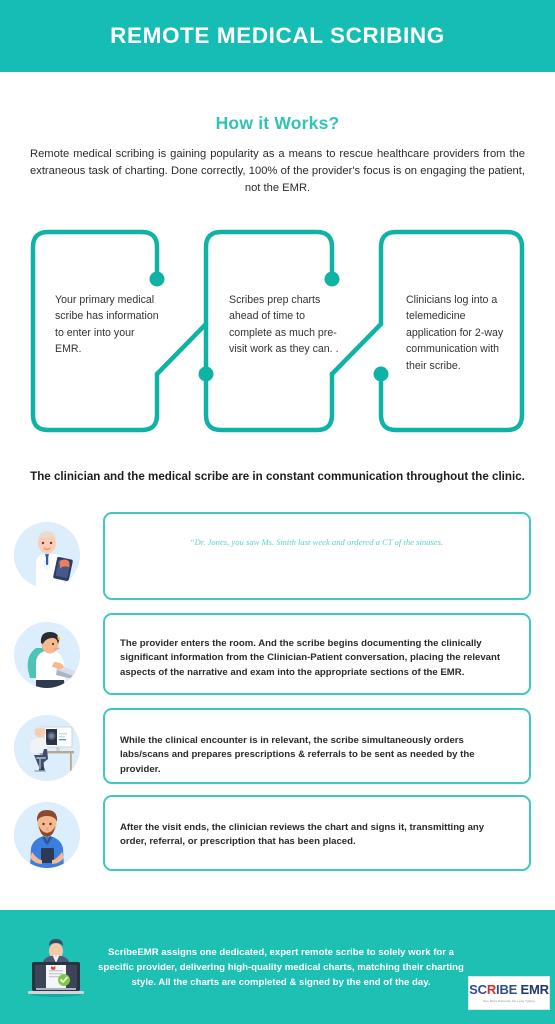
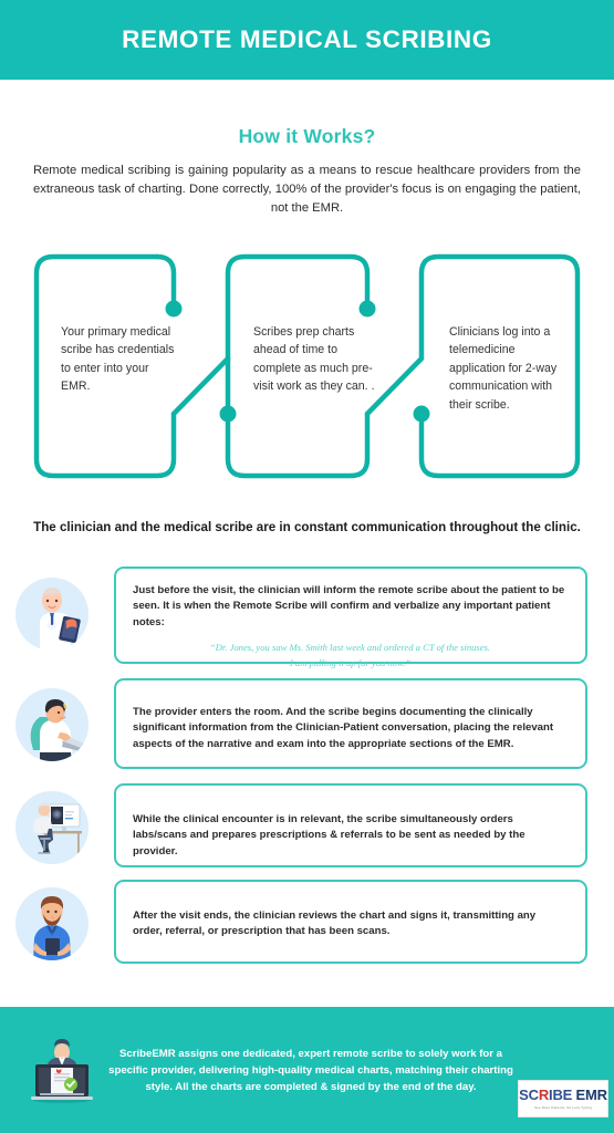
  REMOTE MEDICAL SCRIBING
  How it Works?
  Remote medical scribing is gaining popularity as a means to rescue healthcare providers from the extraneous task of charting. Done correctly, 100% of the provider's focus is on engaging the patient, not the EMR.
- Your primary medical scribe has information to enter into your EMR.
+ Your primary medical scribe has credentials to enter into your EMR.
  Scribes prep charts ahead of time to complete as much pre-visit work as they can. .
  Clinicians log into a telemedicine application for 2-way communication with their scribe.
  The clinician and the medical scribe are in constant communication throughout the clinic.
+ Just before the visit, the clinician will inform the remote scribe about the patient to be seen. It is when the Remote Scribe will confirm and verbalize any important patient notes:
  “Dr. Jones, you saw Ms. Smith last week and ordered a CT of the sinuses.
+ I am pulling it up for you now.”
  The provider enters the room. And the scribe begins documenting the clinically significant information from the Clinician-Patient conversation, placing the relevant aspects of the narrative and exam into the appropriate sections of the EMR.
  While the clinical encounter is in relevant, the scribe simultaneously orders labs/scans and prepares prescriptions & referrals to be sent as needed by the provider.
- After the visit ends, the clinician reviews the chart and signs it, transmitting any order, referral, or prescription that has been placed.
+ After the visit ends, the clinician reviews the chart and signs it, transmitting any order, referral, or prescription that has been scans.
  ScribeEMR assigns one dedicated, expert remote scribe to solely work for a specific provider, delivering high-quality medical charts, matching their charting style. All the charts are completed & signed by the end of the day.
  SCRIBE EMR
